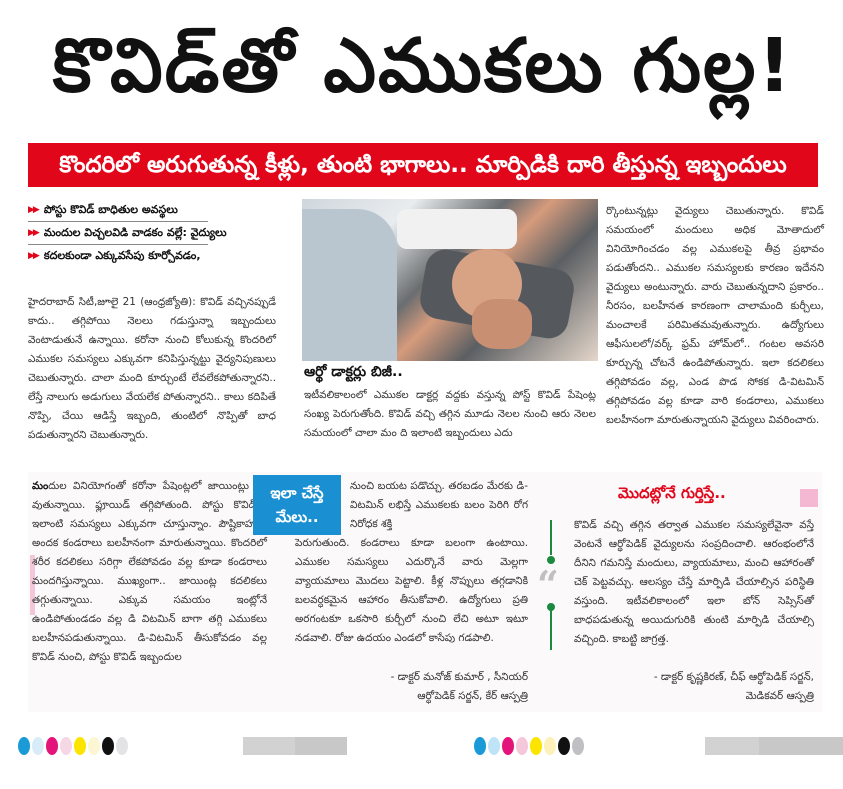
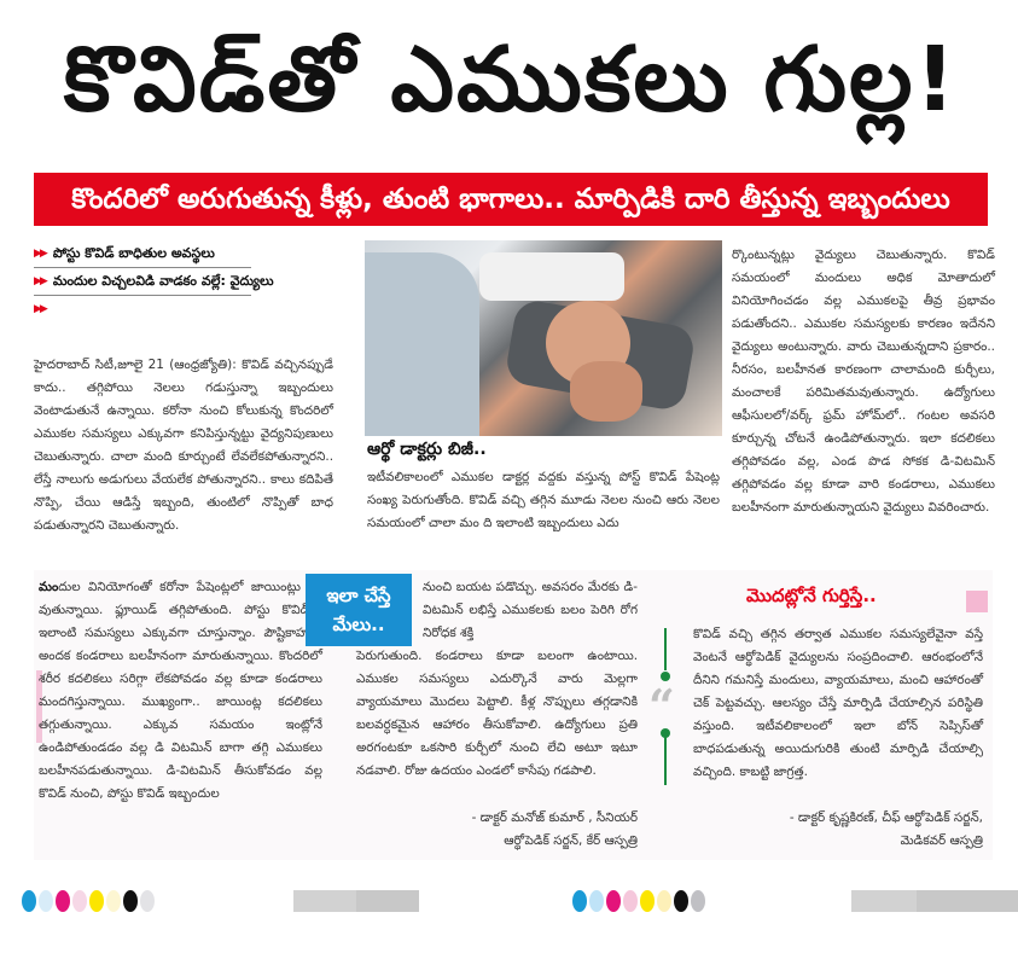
  కొవిడ్‌తో ఎముకలు గుల్ల!
  కొందరిలో అరుగుతున్న కీళ్లు, తుంటి భాగాలు.. మార్పిడికి దారి తీస్తున్న ఇబ్బందులు
  ▶▶
  పోస్టు కొవిడ్‌ బాధితుల అవస్థలు
  ▶▶
  మందుల విచ్చలవిడి వాడకం వల్లే: వైద్యులు
  ▶▶
- కదలకుండా ఎక్కువసేపు కూర్చోవడం,
  హైదరాబాద్‌ సిటీ,జూలై 21 (ఆంధ్రజ్యోతి): కొవిడ్‌ వచ్చినప్పుడే కాదు.. తగ్గిపోయి నెలలు గడుస్తున్నా ఇబ్బందులు వెంటాడుతునే ఉన్నాయి. కరోనా నుంచి కోలుకున్న కొందరిలో ఎముకల సమస్యలు ఎక్కువగా కనిపిస్తున్నట్టు వైద్యనిపుణులు చెబుతున్నారు. చాలా మంది కూర్చుంటే లేవలేకపోతున్నారని.. లేస్తే నాలుగు అడుగులు వేయలేక పోతున్నారని.. కాలు కదిపితే నొప్పి, చేయి ఆడిస్తే ఇబ్బంది, తుంటిలో నొప్పితో బాధ పడుతున్నారని చెబుతున్నారు.
  ఆర్థో డాక్టర్లు బిజీ..
  ఇటీవలికాలంలో ఎముకల డాక్టర్ల వద్దకు వస్తున్న పోస్ట్‌ కొవిడ్‌ పేషెంట్ల సంఖ్య పెరుగుతోంది. కొవిడ్‌ వచ్చి తగ్గిన మూడు నెలల నుంచి ఆరు నెలల సమయంలో చాలా మం ది ఇలాంటి ఇబ్బందులు ఎదు
  ర్కొంటున్నట్లు వైద్యులు చెబుతున్నారు. కొవిడ్‌ సమయంలో మందులు అధిక మోతాదులో వినియోగించడం వల్ల ఎముకలపై తీవ్ర ప్రభావం పడుతోందని.. ఎముకల సమస్యలకు కారణం ఇదేనని వైద్యులు అంటున్నారు. వారు చెబుతున్నదాని ప్రకారం.. నీరసం, బలహీనత కారణంగా చాలామంది కుర్చీలు, మంచాలకే పరిమితమవుతున్నారు. ఉద్యోగులు ఆఫీసులలో/వర్క్‌ ఫ్రమ్‌ హోమ్‌లో.. గంటల అవసరి కూర్చున్న చోటనే ఉండిపోతున్నారు. ఇలా కదలికలు తగ్గిపోవడం వల్ల, ఎండ పొడ సోకక డి-విటమిన్‌ తగ్గిపోవడం వల్ల కూడా వారి కండరాలు, ఎముకలు బలహీనంగా మారుతున్నాయని వైద్యులు వివరించారు.
  మందుల వినియోగంతో కరోనా పేషెంట్లలో జాయింట్లు వుతున్నాయి. ఫ్లూయిడ్‌ తగ్గిపోతుంది. పోస్టు కొవి ఇలాంటి సమస్యలు ఎక్కువగా చూస్తున్నాం. పౌష్టికాహా అందక కండరాలు బలహీనంగా మారుతున్నాయి. కొందరిలో శరీర కదలికలు సరిగ్గా లేకపోవడం వల్ల కూడా కండరాలు మందగిస్తున్నాయి. ముఖ్యంగా.. జాయింట్ల కదలికలు తగ్గుతున్నాయి. ఎక్కువ సమయం ఇంట్లోనే ఉండిపోతుండడం వల్ల డి విటమిన్‌ బాగా తగ్గి ఎముకలు బలహీనపడుతున్నాయి. డి-విటమిన్‌ తీసుకోవడం వల్ల కొవిడ్‌ నుంచి, పోస్టు కొవిడ్‌ ఇబ్బందుల
  ఇలా చేస్తే
  మేలు..
- నుంచి బయట పడొచ్చు. తరబడం మేరకు డి-విటమిన్‌ లభిస్తే ఎముకలకు బలం పెరిగి రోగ నిరోధక శక్తి
+ నుంచి బయట పడొచ్చు. అవసరం మేరకు డి-విటమిన్‌ లభిస్తే ఎముకలకు బలం పెరిగి రోగ నిరోధక శక్తి
  పెరుగుతుంది. కండరాలు కూడా బలంగా ఉంటాయి. ఎముకల సమస్యలు ఎదుర్కొనే వారు మెల్లగా వ్యాయమాలు మొదలు పెట్టాలి. కీళ్ల నొప్పులు తగ్గడానికి బలవర్ధకమైన ఆహారం తీసుకోవాలి. ఉద్యోగులు ప్రతి అరగంటకూ ఒకసారి కుర్చీలో నుంచి లేచి అటూ ఇటూ నడవాలి. రోజు ఉదయం ఎండలో కాసేపు గడపాలి.
  - డాక్టర్‌ మనోజ్‌ కుమార్‌ , సీనియర్‌
  ఆర్థోపెడిక్‌ సర్జన్‌, కేర్‌ ఆస్పత్రి
  “
  మొదట్లోనే గుర్తిస్తే..
  కొవిడ్‌ వచ్చి తగ్గిన తర్వాత ఎముకల సమస్యలేవైనా వస్తే వెంటనే ఆర్థోపెడిక్‌ వైద్యులను సంప్రదించాలి. ఆరంభంలోనే దీనిని గమనిస్తే మందులు, వ్యాయమాలు, మంచి ఆహారంతో చెక్‌ పెట్టవచ్చు. ఆలస్యం చేస్తే మార్పిడి చేయాల్సిన పరిస్థితి వస్తుంది. ఇటీవలికాలంలో ఇలా బోన్‌ సెప్సిస్‌తో బాధపడుతున్న అయిదుగురికి తుంటి మార్పిడి చేయాల్సి వచ్చింది. కాబట్టి జాగ్రత్త.
  - డాక్టర్‌ కృష్ణకిరణ్‌, చీఫ్‌ ఆర్థోపెడిక్‌ సర్జన్‌,
  మెడికవర్‌ ఆస్పత్రి
